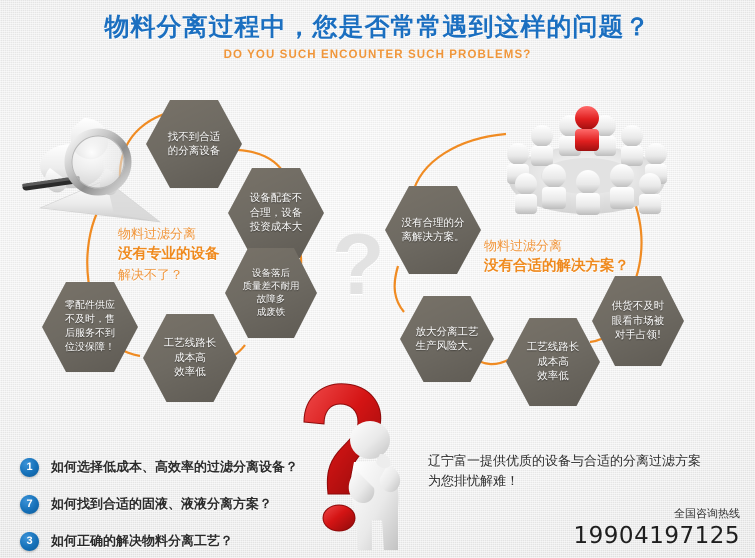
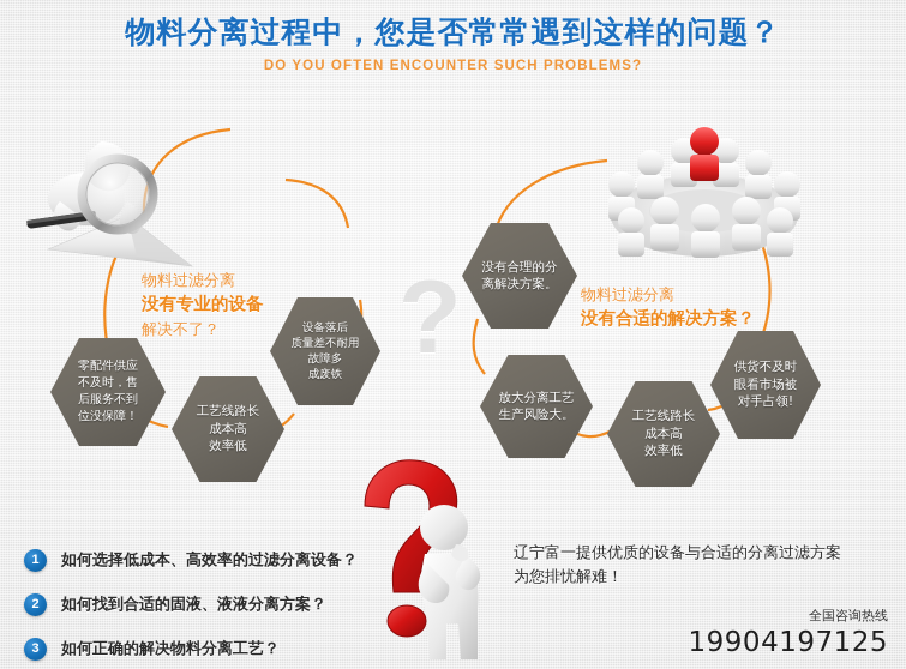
  物料分离过程中，您是否常常遇到这样的问题？
- DO YOU SUCH ENCOUNTER SUCH PROBLEMS?
+ DO YOU OFTEN ENCOUNTER SUCH PROBLEMS?
  ?
- 找不到合适
- 的分离设备
- 设备配套不
- 合理，设备
- 投资成本大
  设备落后
  质量差不耐用
  故障多
  成废铁
  工艺线路长
  成本高
  效率低
  零配件供应
  不及时，售
  后服务不到
  位没保障！
  没有合理的分
  离解决方案。
  放大分离工艺
  生产风险大。
  工艺线路长
  成本高
  效率低
  供货不及时
  眼看市场被
  对手占领!
  物料过滤分离
  没有专业的设备
  解决不了？
  物料过滤分离
  没有合适的解决方案？
  1
  如何选择低成本、高效率的过滤分离设备？
- 7
+ 2
  如何找到合适的固液、液液分离方案？
  3
  如何正确的解决物料分离工艺？
  辽宁富一提供优质的设备与合适的分离过滤方案
  为您排忧解难！
  全国咨询热线
  19904197125
